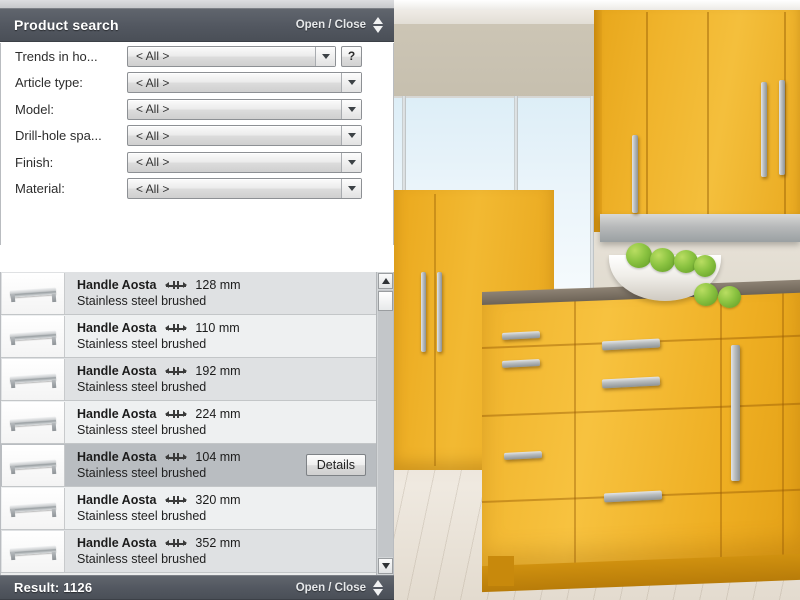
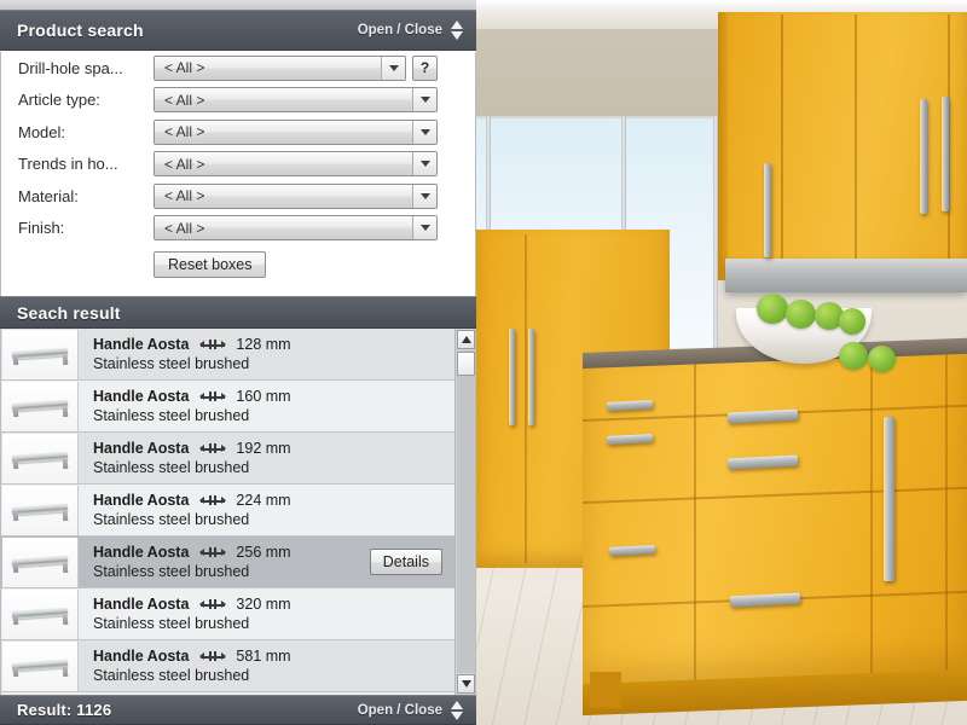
  Product search
  Open / Close
- Trends in ho...
+ Drill-hole spa...
  < All >
  ?
  Article type:
  < All >
  Model:
  < All >
- Drill-hole spa...
+ Trends in ho...
  < All >
- Finish:
+ Material:
  < All >
- Material:
+ Finish:
  < All >
+ Reset boxes
+ Seach result
  Handle Aosta
  128 mm
  Stainless steel brushed
  Handle Aosta
- 110 mm
+ 160 mm
  Stainless steel brushed
  Handle Aosta
  192 mm
  Stainless steel brushed
  Handle Aosta
  224 mm
  Stainless steel brushed
  Handle Aosta
- 104 mm
+ 256 mm
  Stainless steel brushed
  Details
  Handle Aosta
  320 mm
  Stainless steel brushed
  Handle Aosta
- 352 mm
+ 581 mm
  Stainless steel brushed
  Result: 1126
  Open / Close
